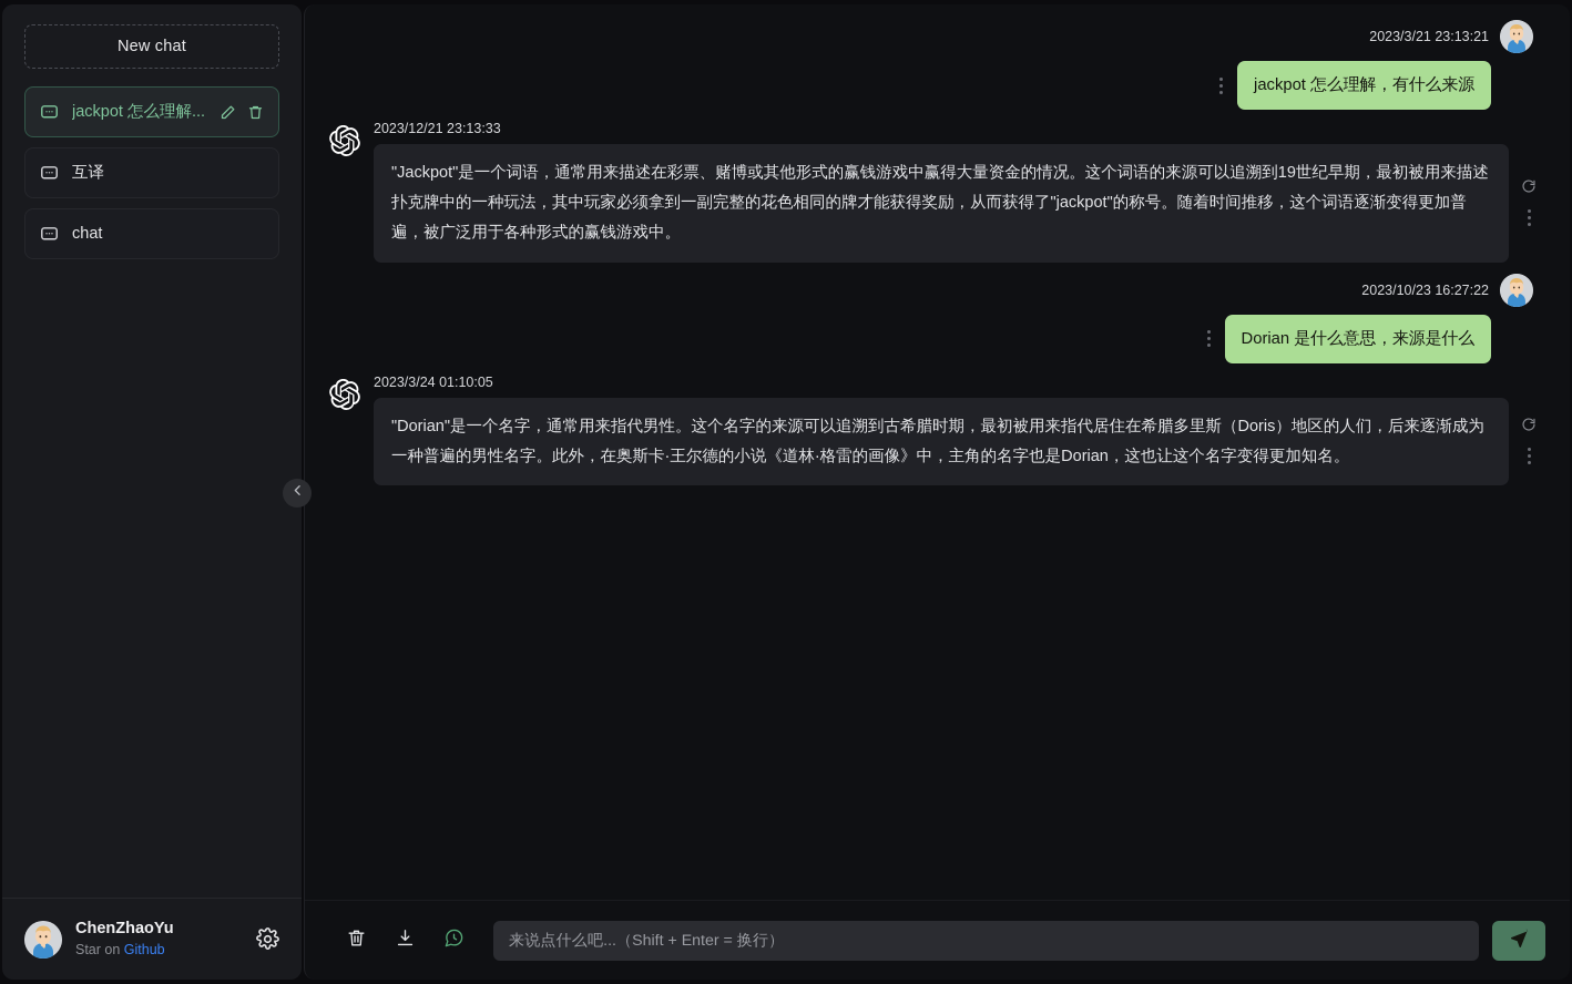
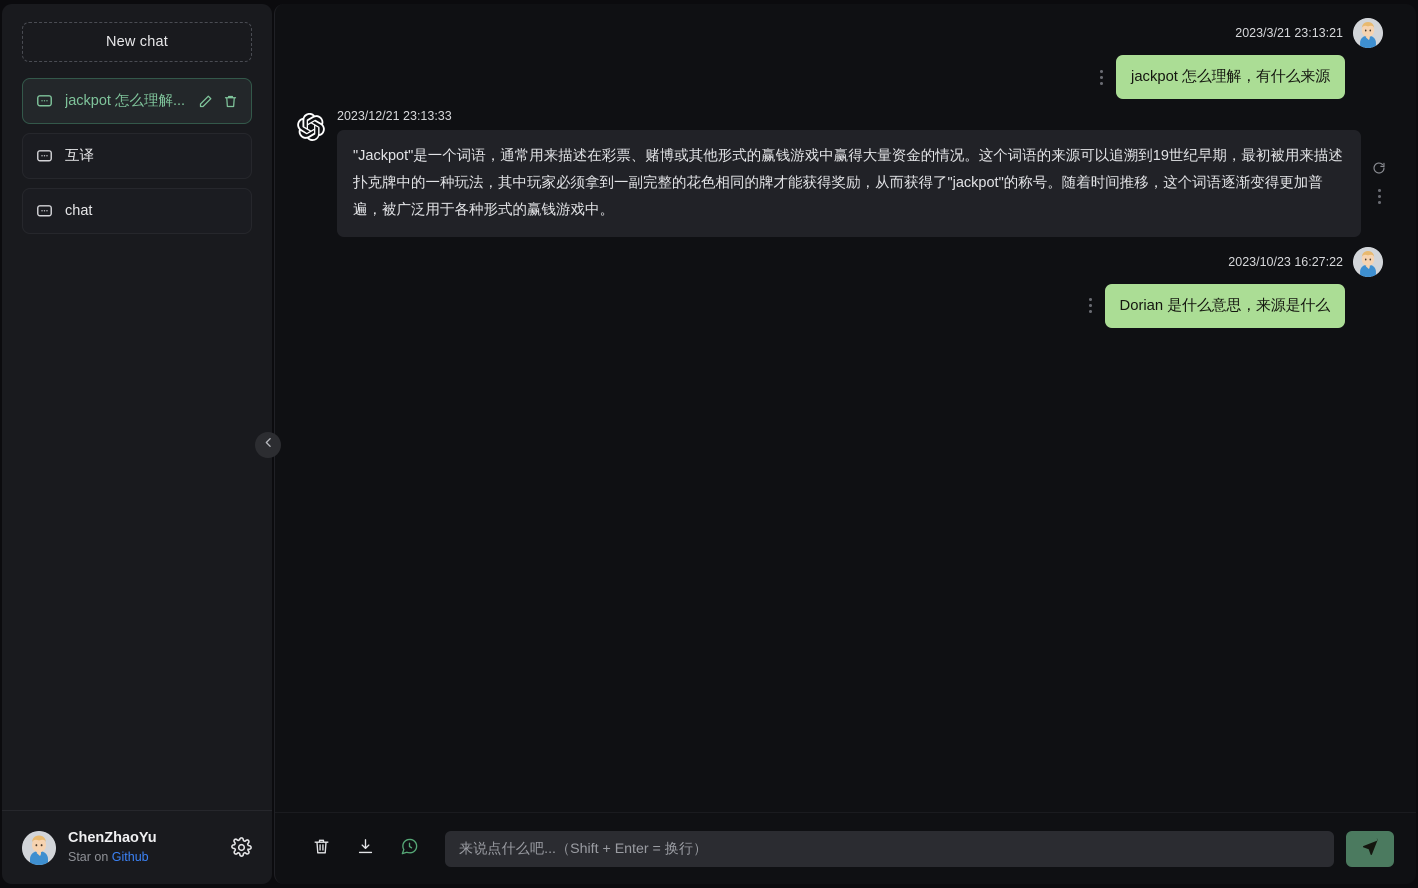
  New chat
  jackpot 怎么理解...
  互译
  chat
  ChenZhaoYu
  Star on Github
  2023/3/21 23:13:21
  jackpot 怎么理解，有什么来源
  2023/12/21 23:13:33
  "Jackpot"是一个词语，通常用来描述在彩票、赌博或其他形式的赢钱游戏中赢得大量资金的情况。这个词语的来源可以追溯到19世纪早期，最初被用来描述扑克牌中的一种玩法，其中玩家必须拿到一副完整的花色相同的牌才能获得奖励，从而获得了"jackpot"的称号。随着时间推移，这个词语逐渐变得更加普遍，被广泛用于各种形式的赢钱游戏中。
  2023/10/23 16:27:22
  Dorian 是什么意思，来源是什么
- 2023/3/24 01:10:05
- "Dorian"是一个名字，通常用来指代男性。这个名字的来源可以追溯到古希腊时期，最初被用来指代居住在希腊多里斯（Doris）地区的人们，后来逐渐成为一种普遍的男性名字。此外，在奥斯卡·王尔德的小说《道林·格雷的画像》中，主角的名字也是Dorian，这也让这个名字变得更加知名。
  来说点什么吧...（Shift + Enter = 换行）
